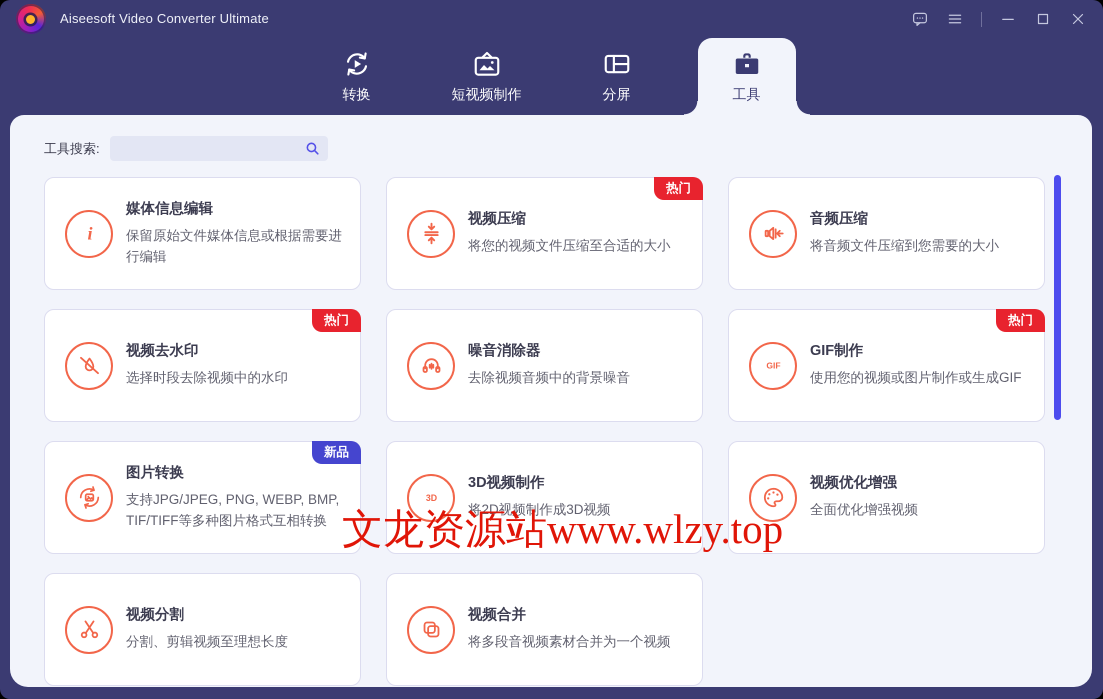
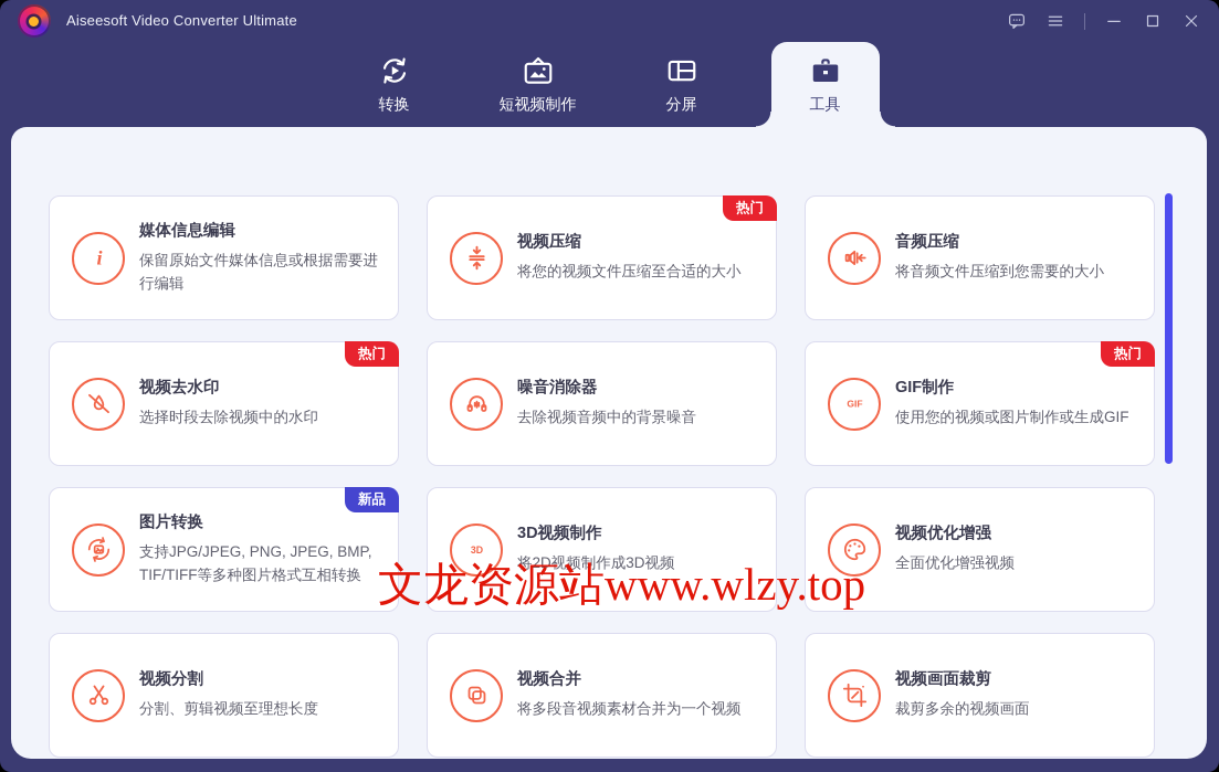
  Aiseesoft Video Converter Ultimate
  转换
  短视频制作
  分屏
  工具
- 工具搜索:
  i
  媒体信息编辑
  保留原始文件媒体信息或根据需要进行编辑
  热门
  视频压缩
  将您的视频文件压缩至合适的大小
  音频压缩
  将音频文件压缩到您需要的大小
  热门
  视频去水印
  选择时段去除视频中的水印
  噪音消除器
  去除视频音频中的背景噪音
  热门
  GIF
  GIF制作
  使用您的视频或图片制作或生成GIF
  新品
  图片转换
- 支持JPG/JPEG, PNG, WEBP, BMP, TIF/TIFF等多种图片格式互相转换
+ 支持JPG/JPEG, PNG, JPEG, BMP, TIF/TIFF等多种图片格式互相转换
  3D
  3D视频制作
  将2D视频制作成3D视频
  视频优化增强
  全面优化增强视频
  视频分割
  分割、剪辑视频至理想长度
  视频合并
  将多段音视频素材合并为一个视频
+ 视频画面裁剪
+ 裁剪多余的视频画面
  文龙资源站www.wlzy.top
